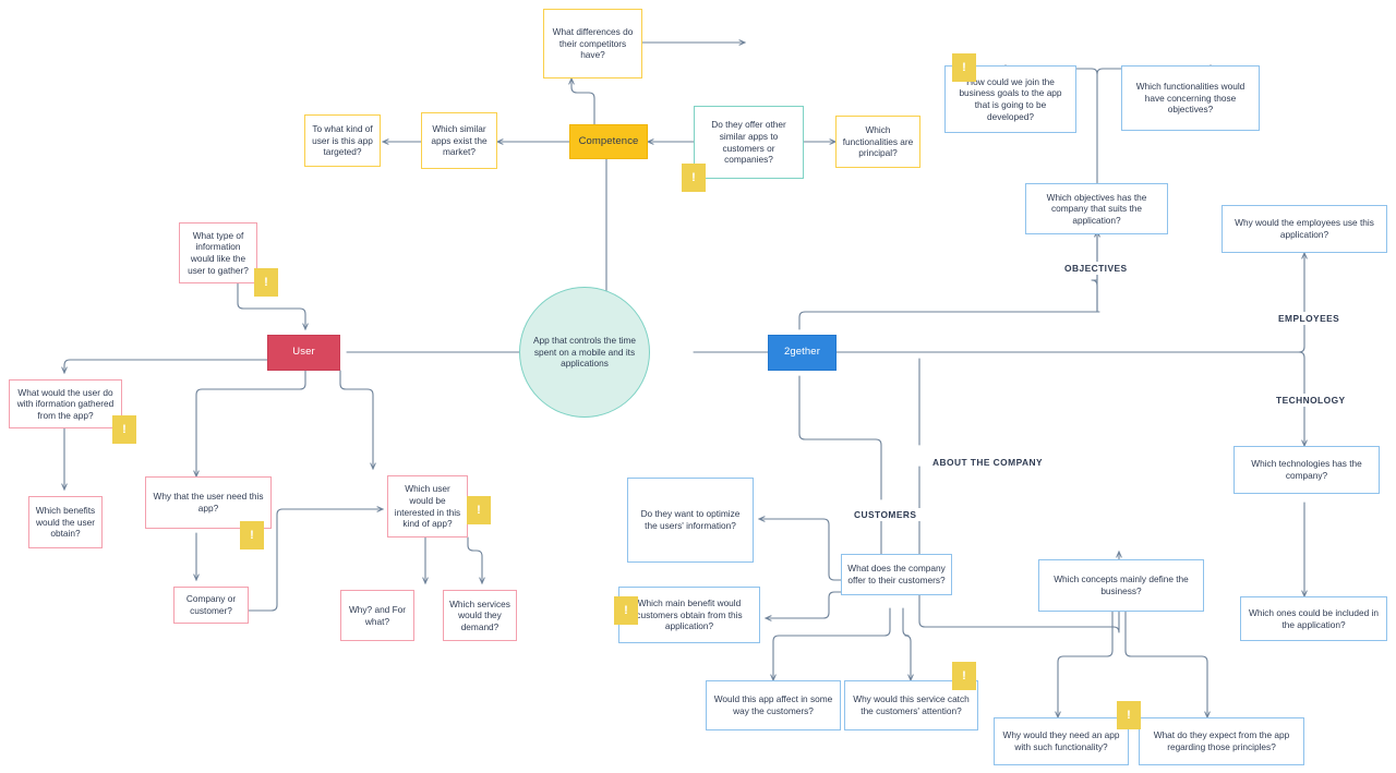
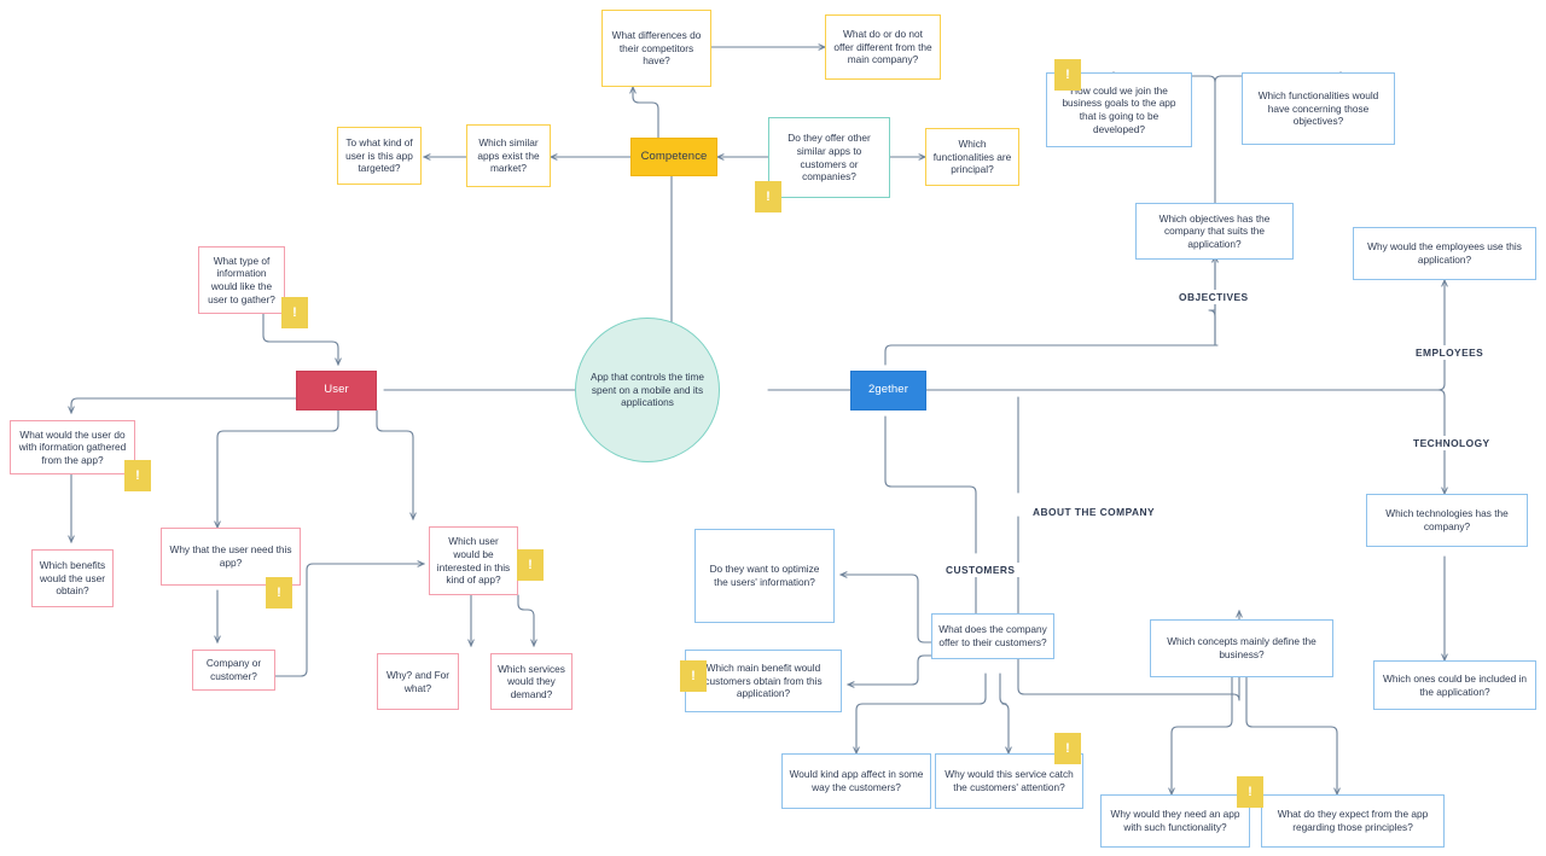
  What differences do their competitors have?
+ What do or do not offer different from the main company?
  Competence
  Which similar apps exist the market?
  To what kind of user is this app targeted?
  Do they offer other similar apps to customers or companies?
  !
  Which functionalities are principal?
  w could we join the business goals to the app that is going to be developed?
  !
  Which functionalities would have concerning those objectives?
  Which objectives has the company that suits the application?
  OBJECTIVES
  Why would the employees use this application?
  EMPLOYEES
  TECHNOLOGY
  Which technologies has the company?
  Which ones could be included in the application?
  App that controls the time spent on a mobile and its applications
  User
  What type of information would like the user to gather?
  !
  What would the user do with iformation gathered from the app?
  !
  Which benefits would the user obtain?
  Why that the user need this app?
  !
  Company or customer?
  Which user would be interested in this kind of app?
  !
  Why? and For what?
  Which services would they demand?
  2gether
  ABOUT THE COMPANY
  CUSTOMERS
  Do they want to optimize the users' information?
  Which main benefit would customers obtain from this application?
  !
  What does the company offer to their customers?
- Would this app affect in some way the customers?
+ Would kind app affect in some way the customers?
  Why would this service catch the customers' attention?
  !
  Which concepts mainly define the business?
  Why would they need an app with such functionality?
  !
  What do they expect from the app regarding those principles?
